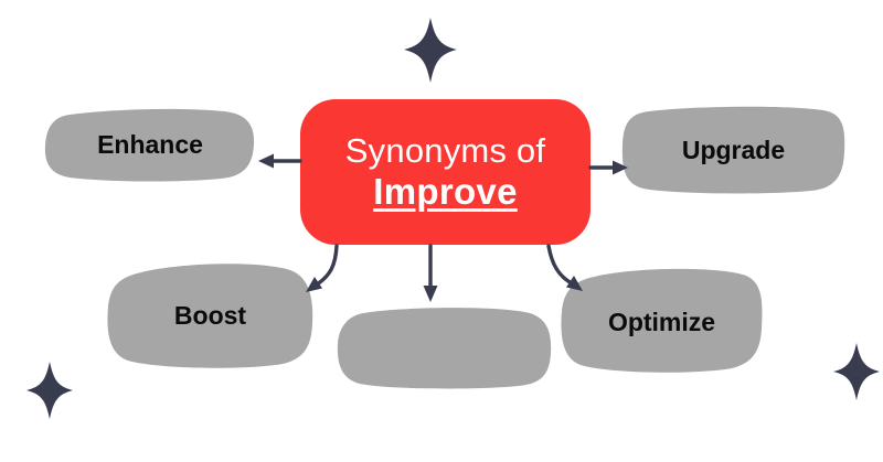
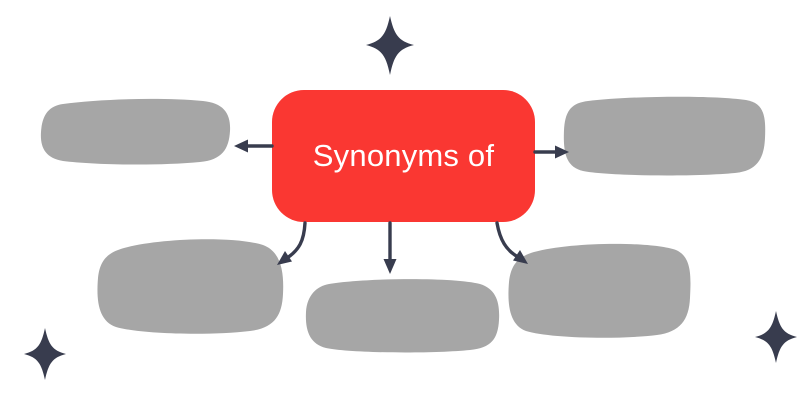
  Synonyms of
- Improve
- Enhance
- Upgrade
- Boost
- Optimize
